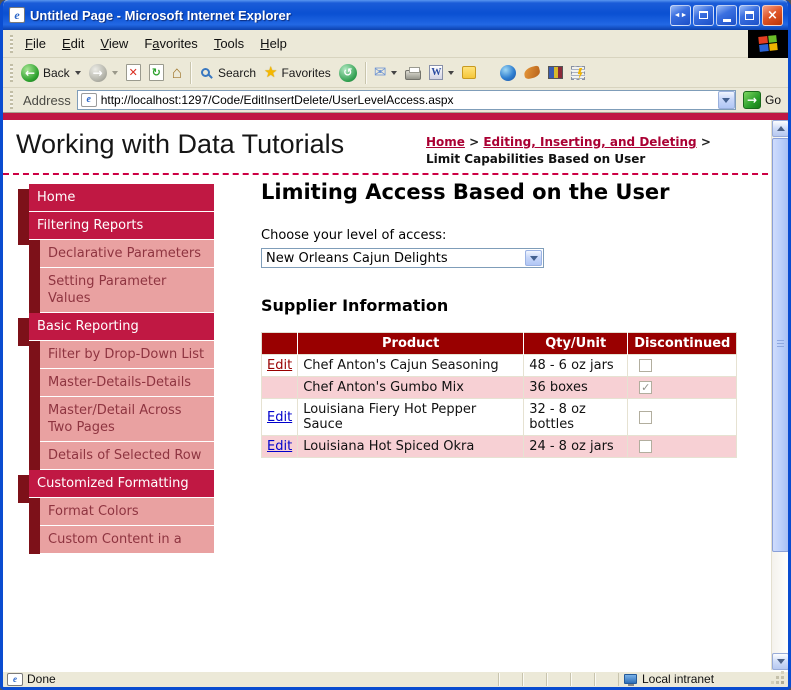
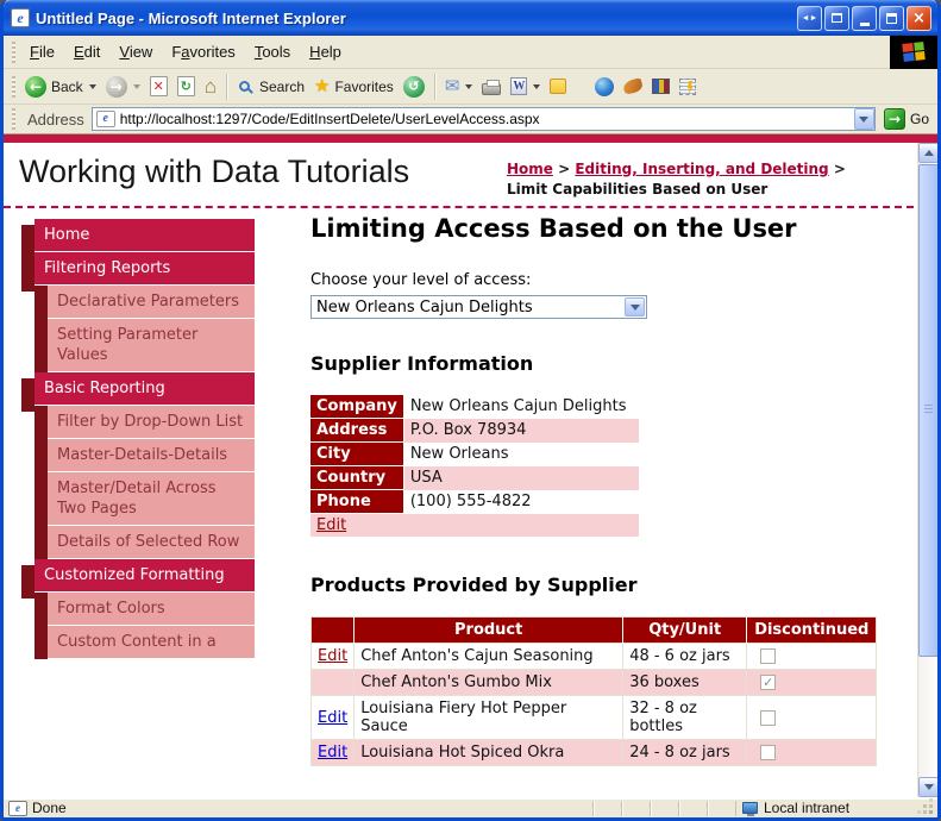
  e
  Untitled Page - Microsoft Internet Explorer
  ×
  File Edit View Favorites Tools Help
  ←
  Back
  →
  ✕
  ↻
  ⌂
  Search
  ★
  Favorites
  ↺
  ✉
  W
  Address
  e
  http://localhost:1297/Code/EditInsertDelete/UserLevelAccess.aspx
  →
  Go
  Working with Data Tutorials
  Home > Editing, Inserting, and Deleting > Limit Capabilities Based on User
  Home
  Filtering Reports
  Declarative Parameters
  Setting Parameter Values
  Basic Reporting
  Filter by Drop-Down List
  Master-Details-Details
  Master/Detail Across Two Pages
  Details of Selected Row
  Customized Formatting
  Format Colors
  Custom Content in a
  Limiting Access Based on the User
  Choose your level of access:
  New Orleans Cajun Delights
  Supplier Information
+ Company	New Orleans Cajun Delights
+ Address	P.O. Box 78934
+ City	New Orleans
+ Country	USA
+ Phone	(100) 555-4822
+ Edit
+ Products Provided by Supplier
  	Product	Qty/Unit	Discontinued
  Edit	Chef Anton's Cajun Seasoning	48 - 6 oz jars
  	Chef Anton's Gumbo Mix	36 boxes
  Edit	Louisiana Fiery Hot Pepper Sauce	32 - 8 oz bottles
  Edit	Louisiana Hot Spiced Okra	24 - 8 oz jars
  e
  Done
  Local intranet
